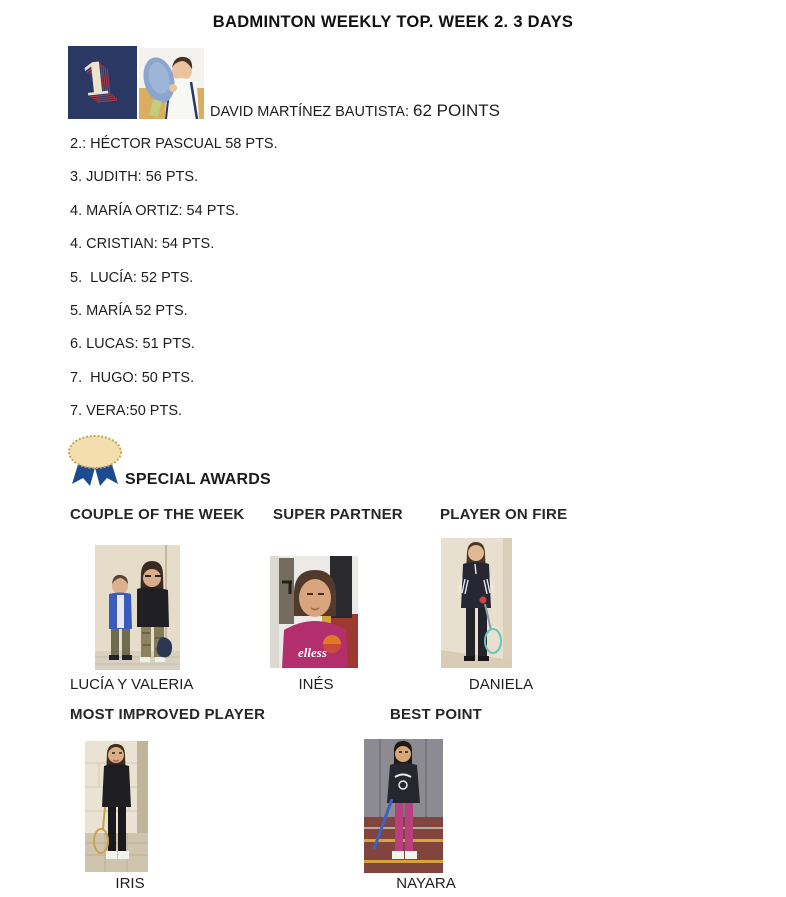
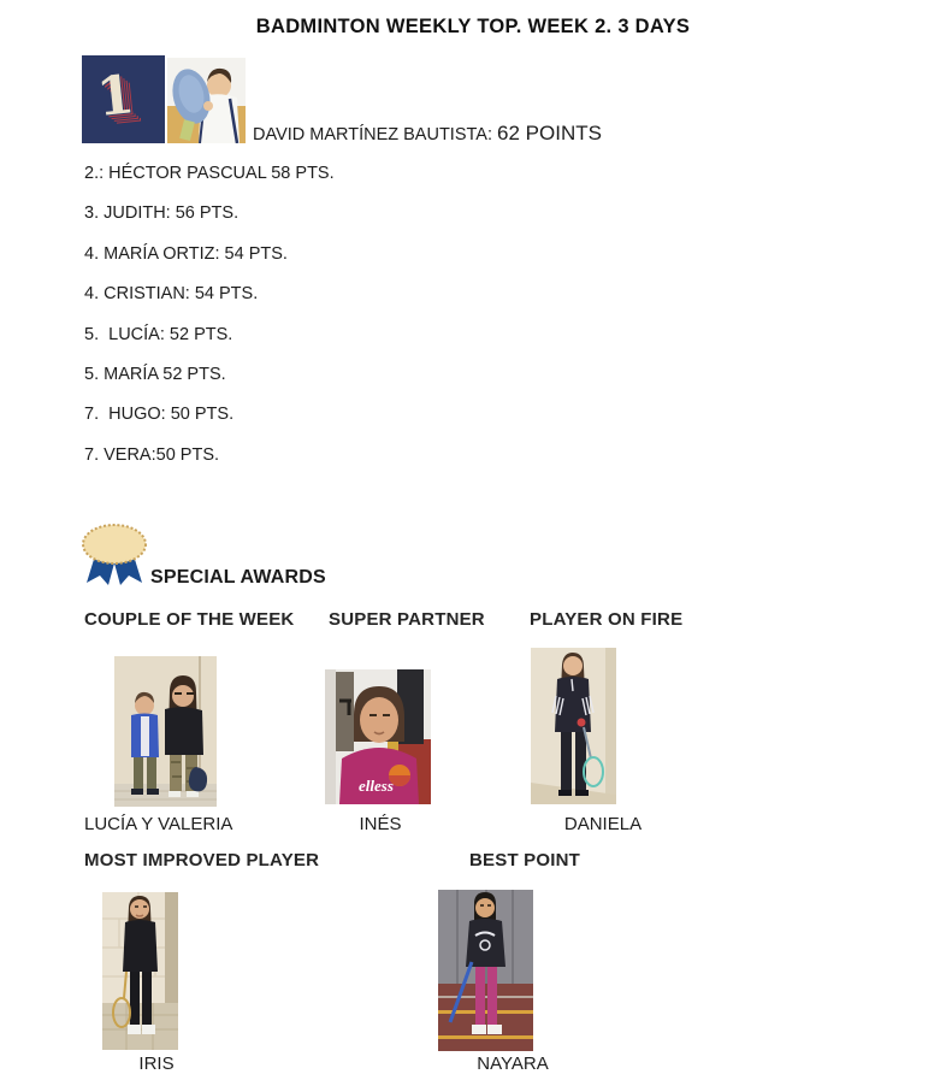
  BADMINTON WEEKLY TOP. WEEK 2. 3 DAYS
  DAVID MARTÍNEZ BAUTISTA: 62 POINTS
  2.: HÉCTOR PASCUAL 58 PTS.
  3. JUDITH: 56 PTS.
  4. MARÍA ORTIZ: 54 PTS.
  4. CRISTIAN: 54 PTS.
  5. LUCÍA: 52 PTS.
  5. MARÍA 52 PTS.
- 6. LUCAS: 51 PTS.
  7. HUGO: 50 PTS.
  7. VERA:50 PTS.
  SPECIAL AWARDS
  COUPLE OF THE WEEK
  SUPER PARTNER
  PLAYER ON FIRE
  elless
  LUCÍA Y VALERIA
  INÉS
  DANIELA
  MOST IMPROVED PLAYER
  BEST POINT
  IRIS
  NAYARA
